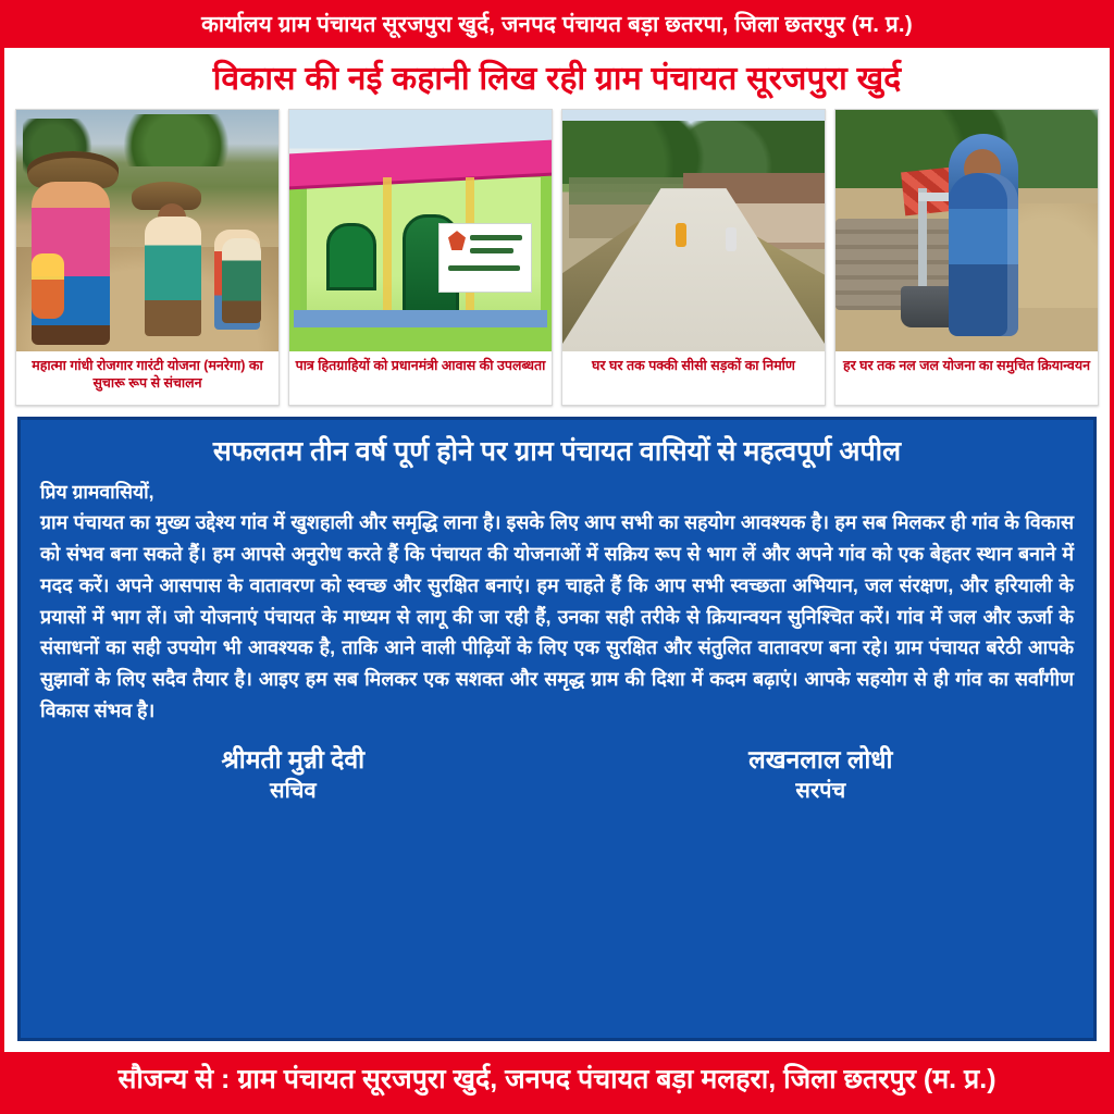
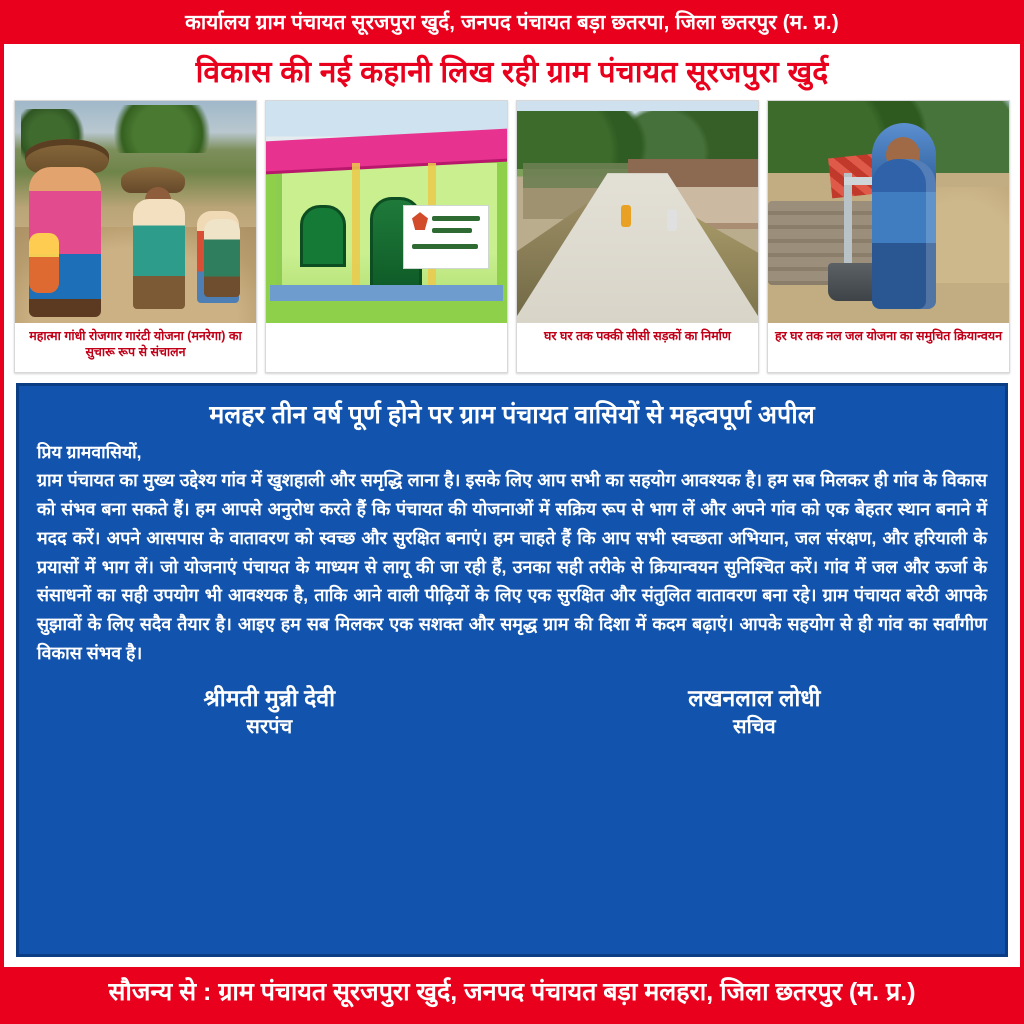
  कार्यालय ग्राम पंचायत सूरजपुरा खुर्द, जनपद पंचायत बड़ा छतरपा, जिला छतरपुर (म. प्र.)
  विकास की नई कहानी लिख रही ग्राम पंचायत सूरजपुरा खुर्द
  महात्मा गांधी रोजगार गारंटी योजना (मनरेगा) का सुचारू रूप से संचालन
- पात्र हितग्राहियों को प्रधानमंत्री आवास की उपलब्धता
  घर घर तक पक्की सीसी सड़कों का निर्माण
  हर घर तक नल जल योजना का समुचित क्रियान्वयन
- सफलतम तीन वर्ष पूर्ण होने पर ग्राम पंचायत वासियों से महत्वपूर्ण अपील
+ मलहर तीन वर्ष पूर्ण होने पर ग्राम पंचायत वासियों से महत्वपूर्ण अपील
  प्रिय ग्रामवासियों,
  ग्राम पंचायत का मुख्य उद्देश्य गांव में खुशहाली और समृद्धि लाना है। इसके लिए आप सभी का सहयोग आवश्यक है। हम सब मिलकर ही गांव के विकास को संभव बना सकते हैं। हम आपसे अनुरोध करते हैं कि पंचायत की योजनाओं में सक्रिय रूप से भाग लें और अपने गांव को एक बेहतर स्थान बनाने में मदद करें। अपने आसपास के वातावरण को स्वच्छ और सुरक्षित बनाएं। हम चाहते हैं कि आप सभी स्वच्छता अभियान, जल संरक्षण, और हरियाली के प्रयासों में भाग लें। जो योजनाएं पंचायत के माध्यम से लागू की जा रही हैं, उनका सही तरीके से क्रियान्वयन सुनिश्चित करें। गांव में जल और ऊर्जा के संसाधनों का सही उपयोग भी आवश्यक है, ताकि आने वाली पीढ़ियों के लिए एक सुरक्षित और संतुलित वातावरण बना रहे। ग्राम पंचायत बरेठी आपके सुझावों के लिए सदैव तैयार है। आइए हम सब मिलकर एक सशक्त और समृद्ध ग्राम की दिशा में कदम बढ़ाएं। आपके सहयोग से ही गांव का सर्वांगीण विकास संभव है।
  श्रीमती मुन्नी देवी
- सचिव
+ सरपंच
  लखनलाल लोधी
- सरपंच
+ सचिव
  सौजन्य से : ग्राम पंचायत सूरजपुरा खुर्द, जनपद पंचायत बड़ा मलहरा, जिला छतरपुर (म. प्र.)
